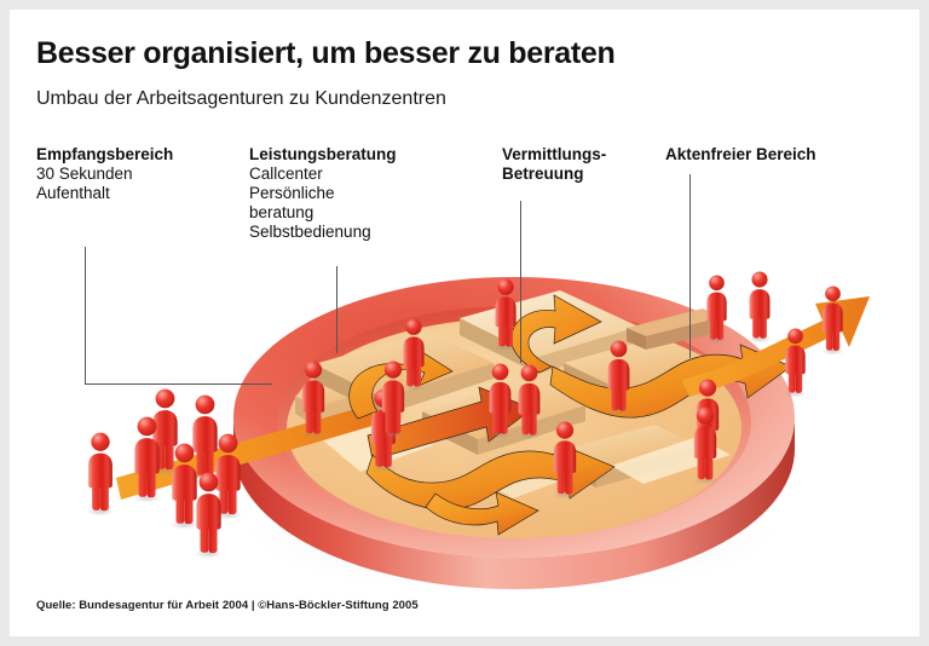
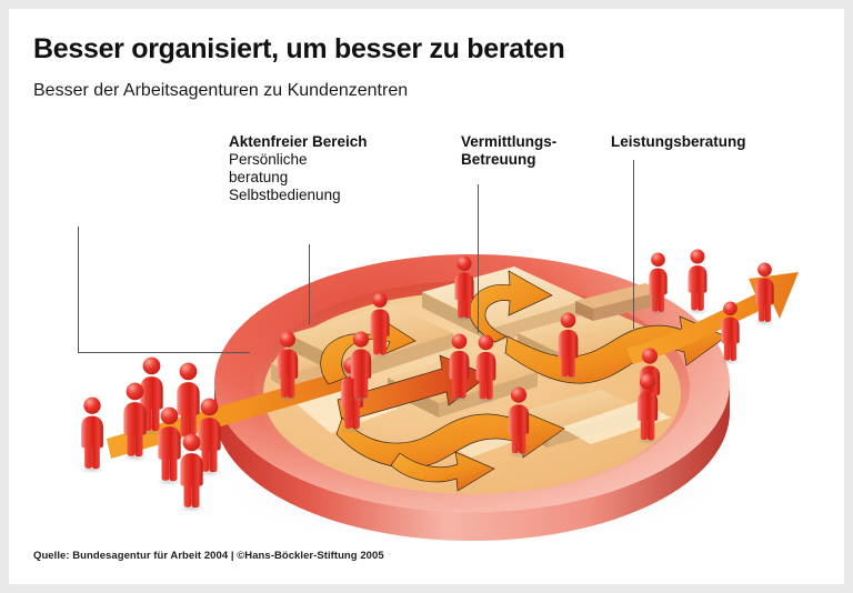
  Besser organisiert, um besser zu beraten
- Umbau der Arbeitsagenturen zu Kundenzentren
+ Besser der Arbeitsagenturen zu Kundenzentren
- Empfangsbereich
- 30 Sekunden
- Aufenthalt
- Leistungsberatung
+ Aktenfreier Bereich
- Callcenter
  Persönliche
  beratung
  Selbstbedienung
  Vermittlungs-
  Betreuung
- Aktenfreier Bereich
+ Leistungsberatung
  Quelle: Bundesagentur für Arbeit 2004 | ©Hans-Böckler-Stiftung 2005
